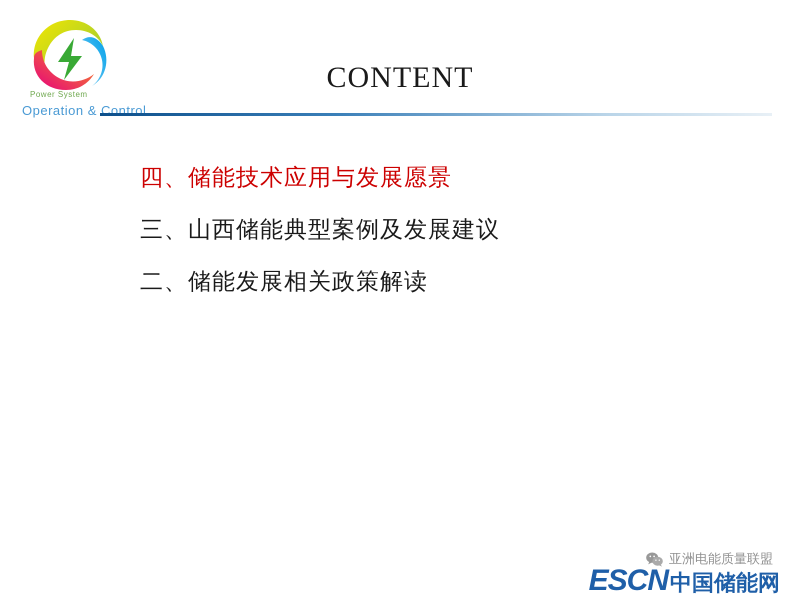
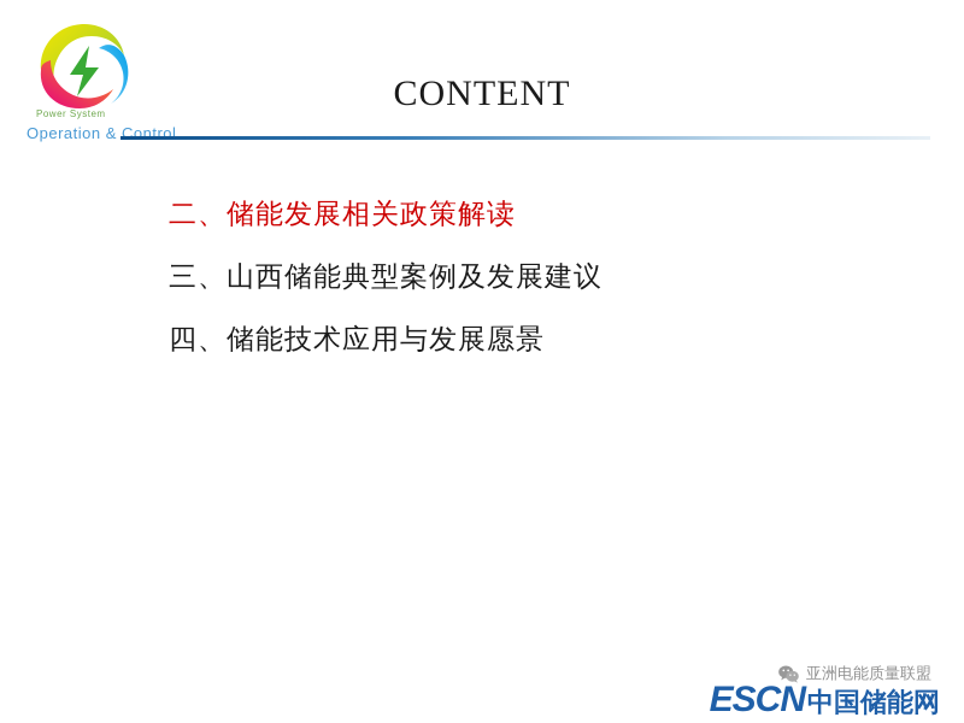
  Power System
  Operation & Control
  CONTENT
- 四、储能技术应用与发展愿景
+ 二、储能发展相关政策解读
  三、山西储能典型案例及发展建议
- 二、储能发展相关政策解读
+ 四、储能技术应用与发展愿景
  亚洲电能质量联盟
  ESCN
  中国储能网
